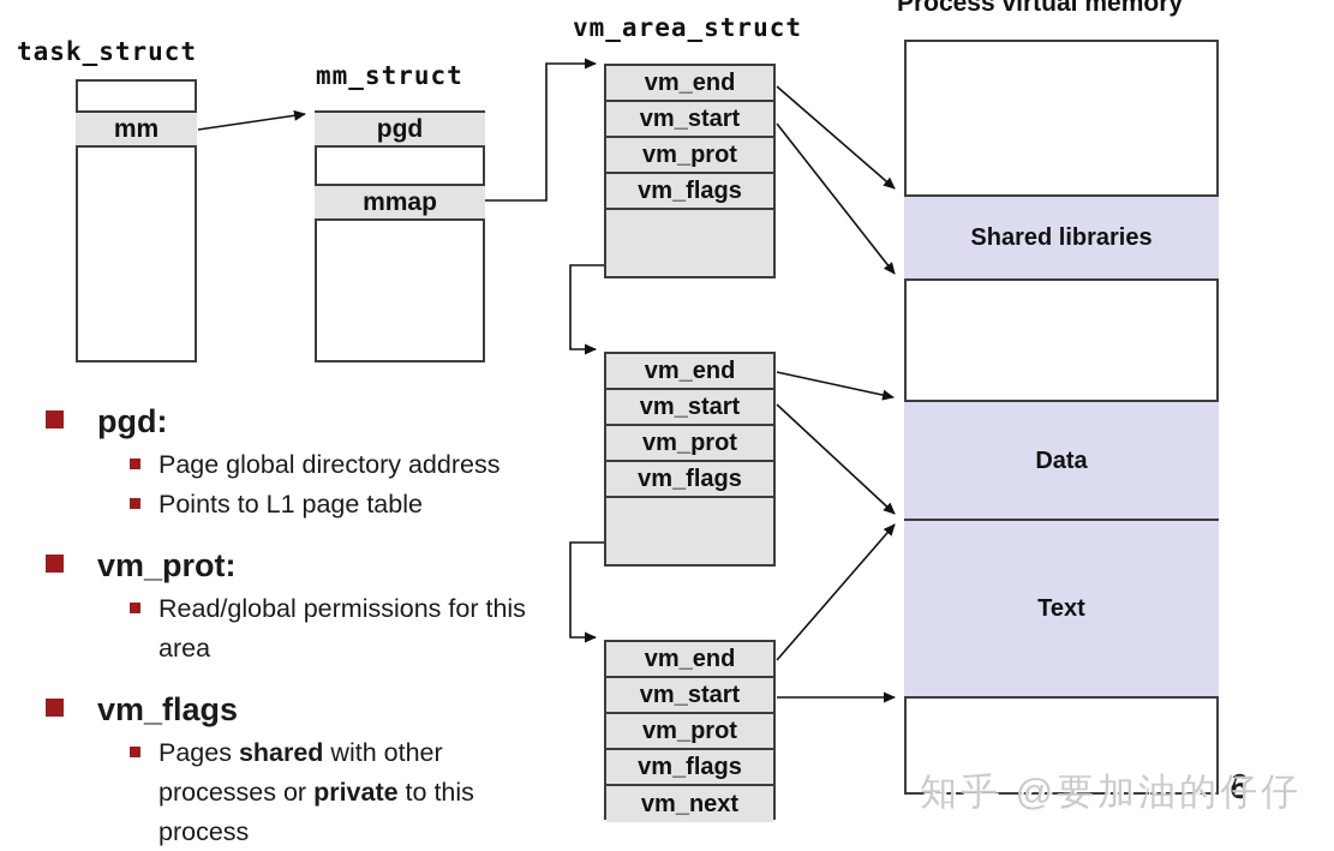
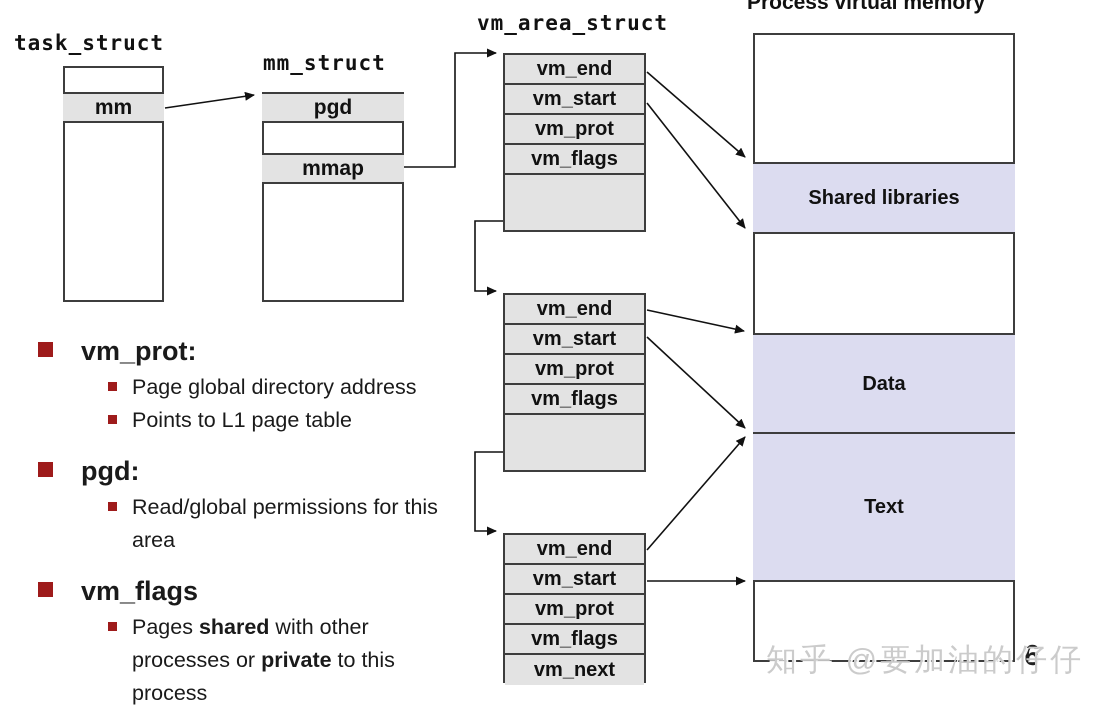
  task_struct
  mm_struct
  vm_area_struct
  mm
  pgd
  mmap
  vm_end
  vm_start
  vm_prot
  vm_flags
  vm_end
  vm_start
  vm_prot
  vm_flags
  vm_end
  vm_start
  vm_prot
  vm_flags
  vm_next
  Process virtual memory
  Shared libraries
  Data
  Text
- pgd:
+ vm_prot:
  Page global directory address
  Points to L1 page table
- vm_prot:
+ pgd:
  Read/global permissions for this area
  vm_flags
  Pages shared with other processes or private to this process
  6
  知乎 @要加油的仔仔
